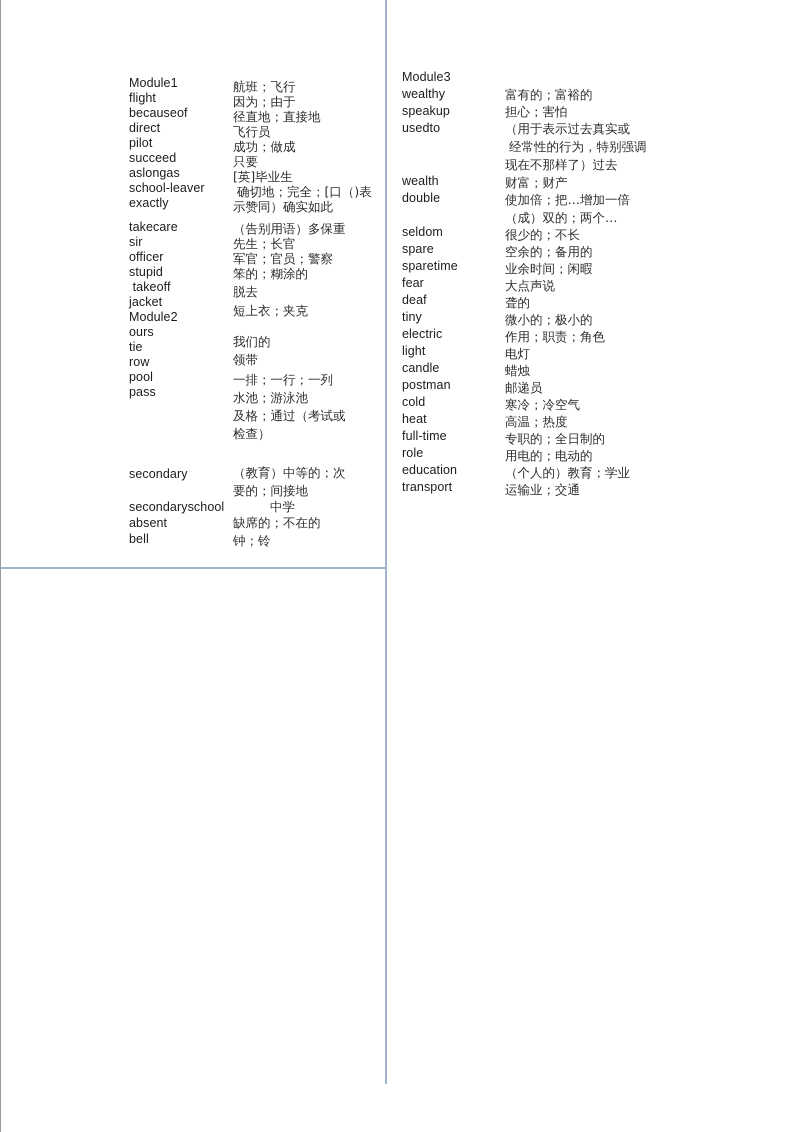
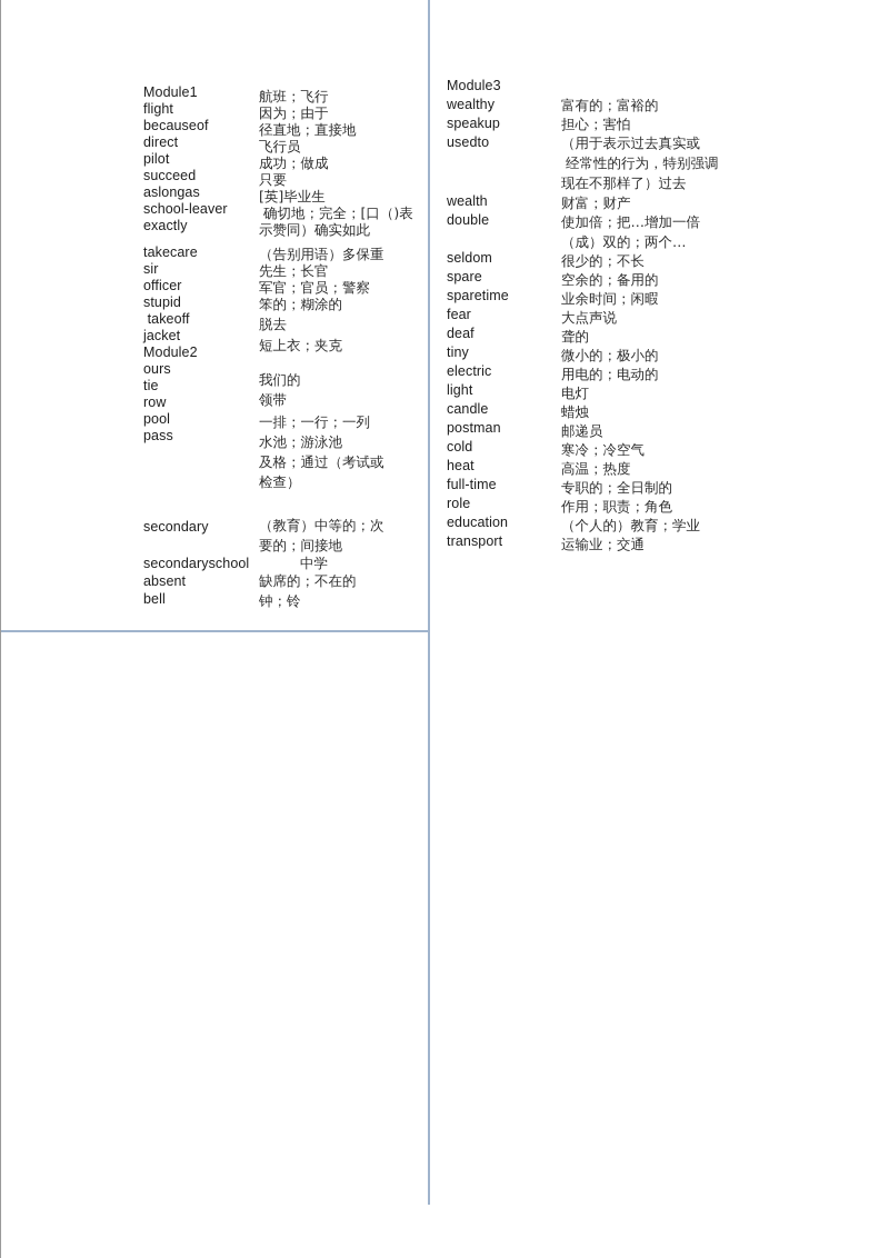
  Module1
  flight
  becauseof
  direct
  pilot
  succeed
  aslongas
  school-leaver
  exactly
  takecare
  sir
  officer
  stupid
  takeoff
  jacket
  Module2
  ours
  tie
  row
  pool
  pass
  secondary
  secondaryschool
  absent
  bell
  航班；飞行
  因为；由于
  径直地；直接地
  飞行员
  成功；做成
  只要
  [英]毕业生
  确切地；完全；[口（)表
  示赞同）确实如此
  （告别用语）多保重
  先生；长官
  军官；官员；警察
  笨的；糊涂的
  脱去
  短上衣；夹克
  我们的
  领带
  一排；一行；一列
  水池；游泳池
  及格；通过（考试或
  检查）
  （教育）中等的；次
  要的；间接地
  中学
  缺席的；不在的
  钟；铃
  Module3
  wealthy
  speakup
  usedto
  wealth
  double
  seldom
  spare
  sparetime
  fear
  deaf
  tiny
  electric
  light
  candle
  postman
  cold
  heat
  full-time
  role
  education
  transport
  富有的；富裕的
  担心；害怕
  （用于表示过去真实或
  经常性的行为，特别强调
  现在不那样了）过去
  财富；财产
  使加倍；把…增加一倍
  （成）双的；两个…
  很少的；不长
  空余的；备用的
  业余时间；闲暇
  大点声说
  聋的
  微小的；极小的
- 作用；职责；角色
+ 用电的；电动的
  电灯
  蜡烛
  邮递员
  寒冷；冷空气
  高温；热度
  专职的；全日制的
- 用电的；电动的
+ 作用；职责；角色
  （个人的）教育；学业
  运输业；交通
